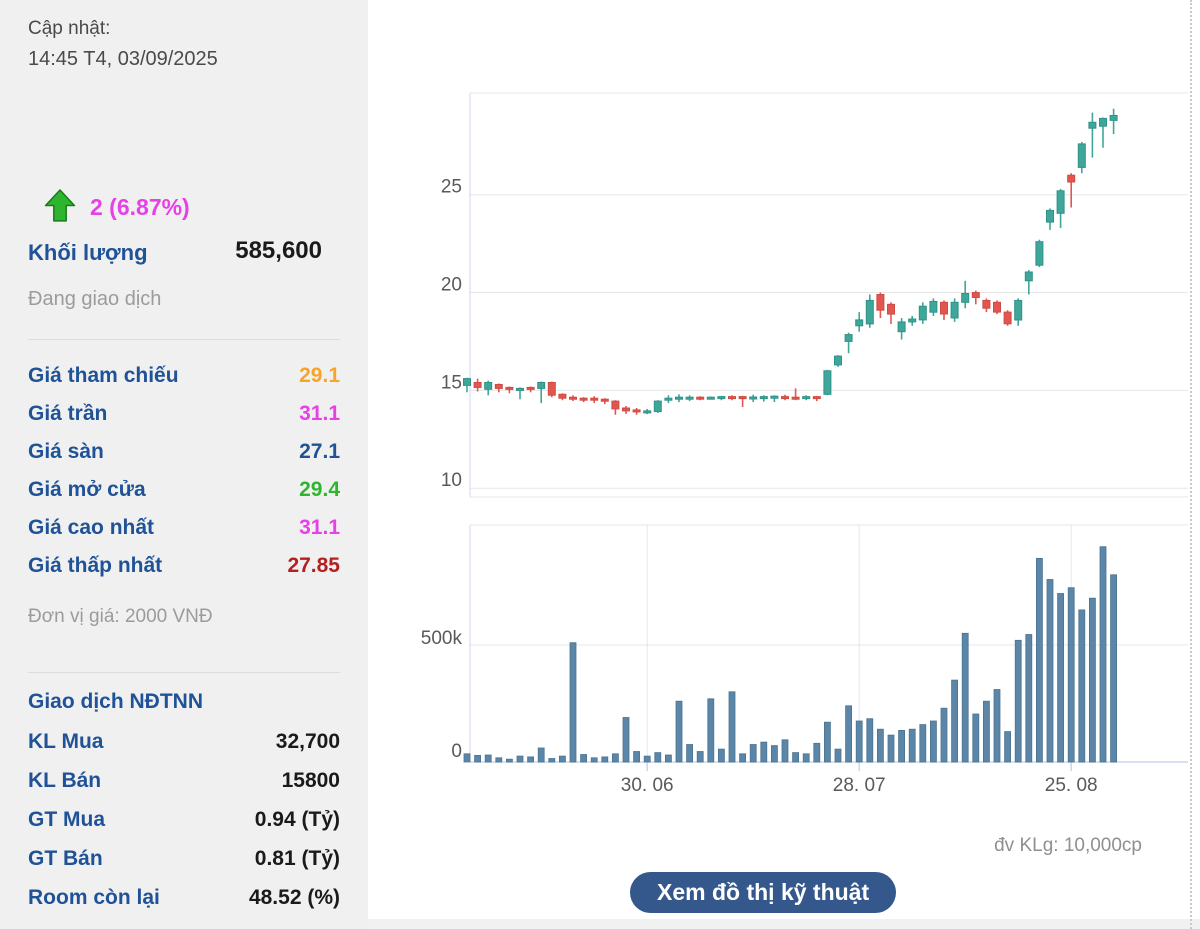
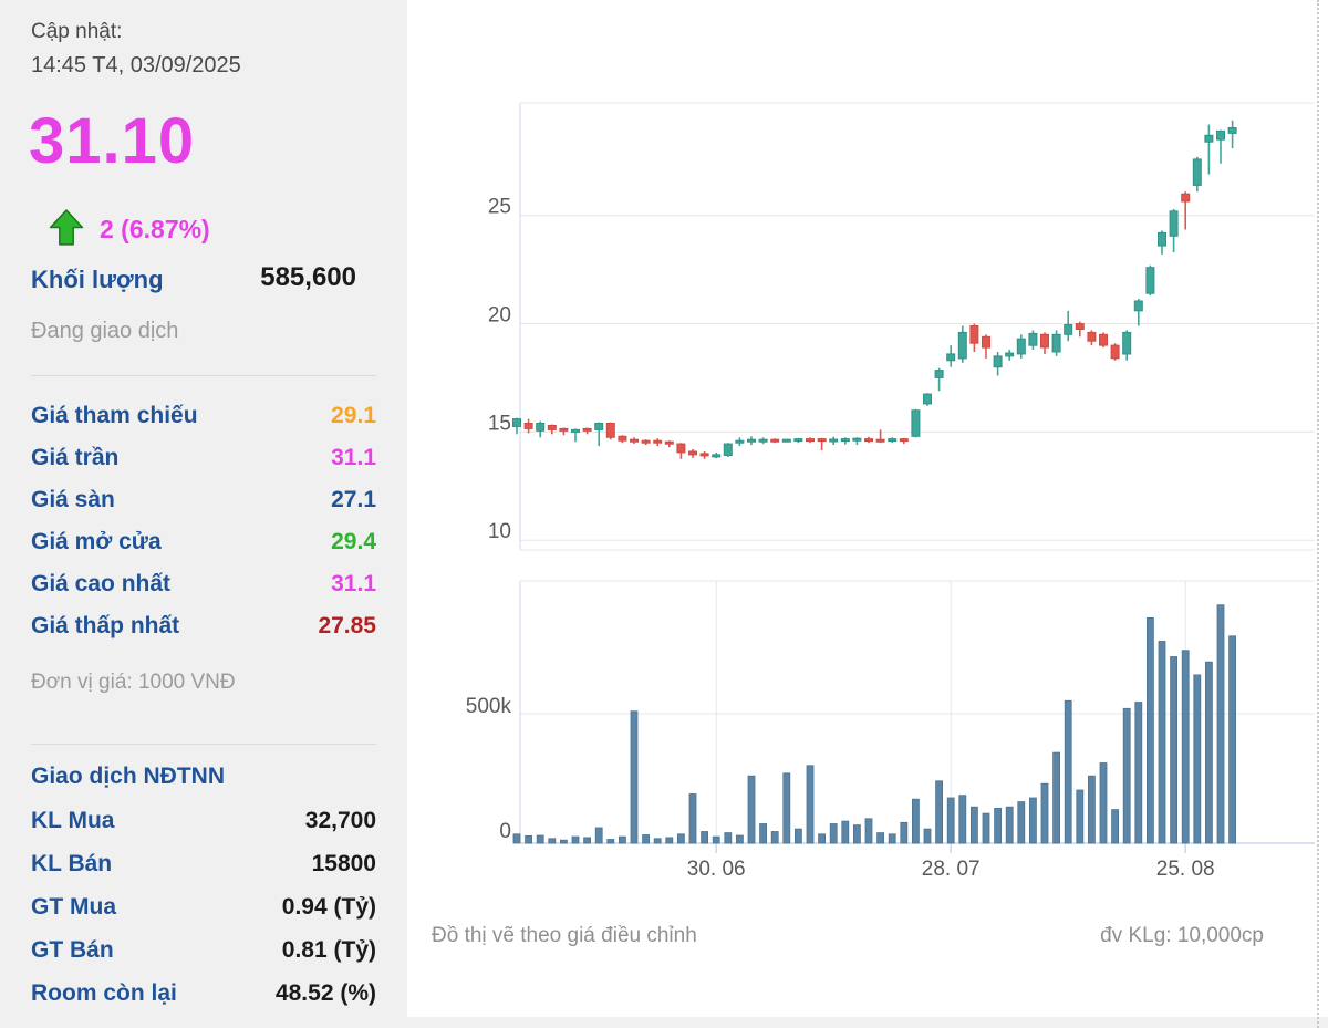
  Cập nhật:
  14:45 T4, 03/09/2025
+ 31.10
  2 (6.87%)
  Khối lượng
  585,600
  Đang giao dịch
  Giá tham chiếu
  29.1
  Giá trần
  31.1
  Giá sàn
  27.1
  Giá mở cửa
  29.4
  Giá cao nhất
  31.1
  Giá thấp nhất
  27.85
- Đơn vị giá: 2000 VNĐ
+ Đơn vị giá: 1000 VNĐ
  Giao dịch NĐTNN
  KL Mua
  32,700
  KL Bán
  15800
  GT Mua
  0.94 (Tỷ)
  GT Bán
  0.81 (Tỷ)
  Room còn lại
  48.52 (%)
  10
  15
  20
  25
  500k
  0
  30. 06
  28. 07
  25. 08
+ Đồ thị vẽ theo giá điều chỉnh
  đv KLg: 10,000cp
- Xem đồ thị kỹ thuật
